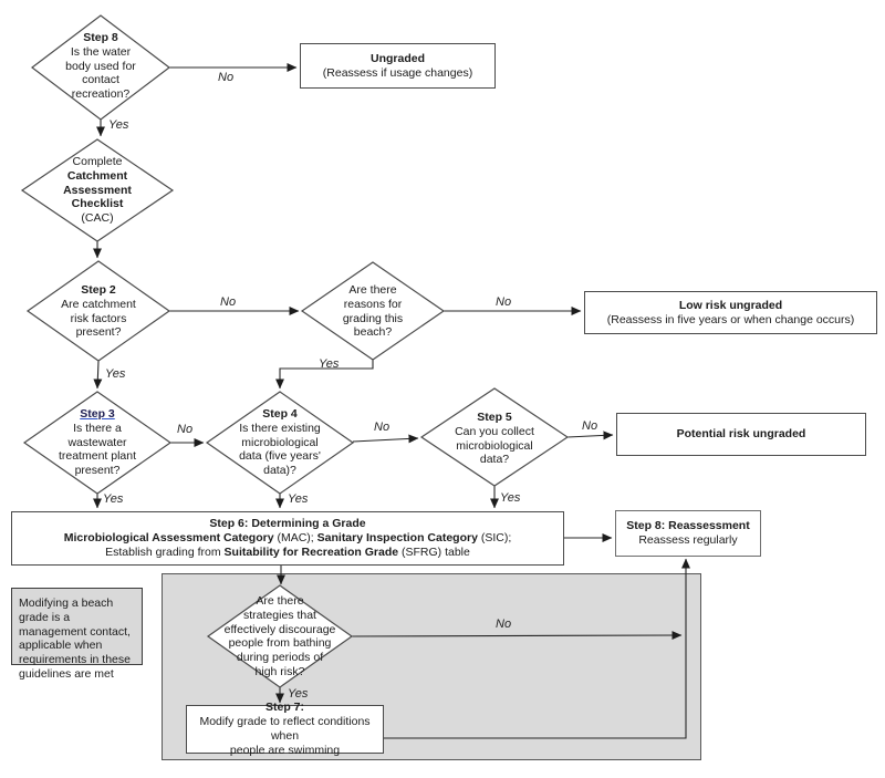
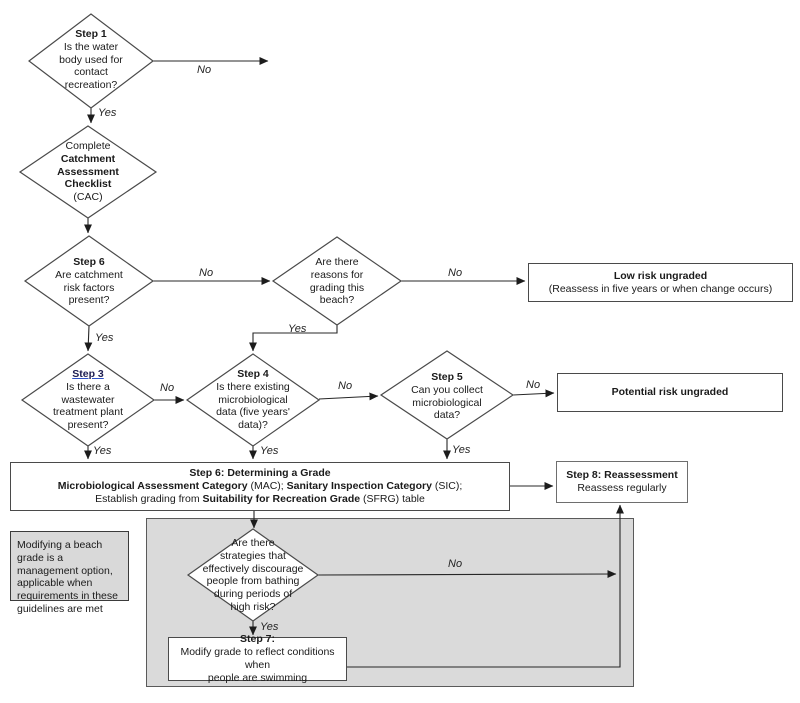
- Modifying a beach grade is a management contact, applicable when requirements in these guidelines are met
+ Modifying a beach grade is a management option, applicable when requirements in these guidelines are met
- Ungraded
- (Reassess if usage changes)
  Low risk ungraded
  (Reassess in five years or when change occurs)
  Potential risk ungraded
  Step 6: Determining a Grade
  Microbiological Assessment Category (MAC); Sanitary Inspection Category (SIC);
  Establish grading from Suitability for Recreation Grade (SFRG) table
  Step 8: Reassessment
  Reassess regularly
  Step 7:
  Modify grade to reflect conditions when
  people are swimming
- Step 8
+ Step 1
  Is the water
  body used for
  contact
  recreation?
  Complete
  Catchment
  Assessment
  Checklist
  (CAC)
- Step 2
+ Step 6
  Are catchment
  risk factors
  present?
  Are there
  reasons for
  grading this
  beach?
  Step 3
  Is there a
  wastewater
  treatment plant
  present?
  Step 4
  Is there existing
  microbiological
  data (five years'
  data)?
  Step 5
  Can you collect
  microbiological
  data?
  Are there
  strategies that
  effectively discourage
  people from bathing
  during periods of
  high risk?
  Yes
  No
  No
  No
  Yes
  Yes
  No
  No
  No
  Yes
  Yes
  Yes
  No
  Yes
